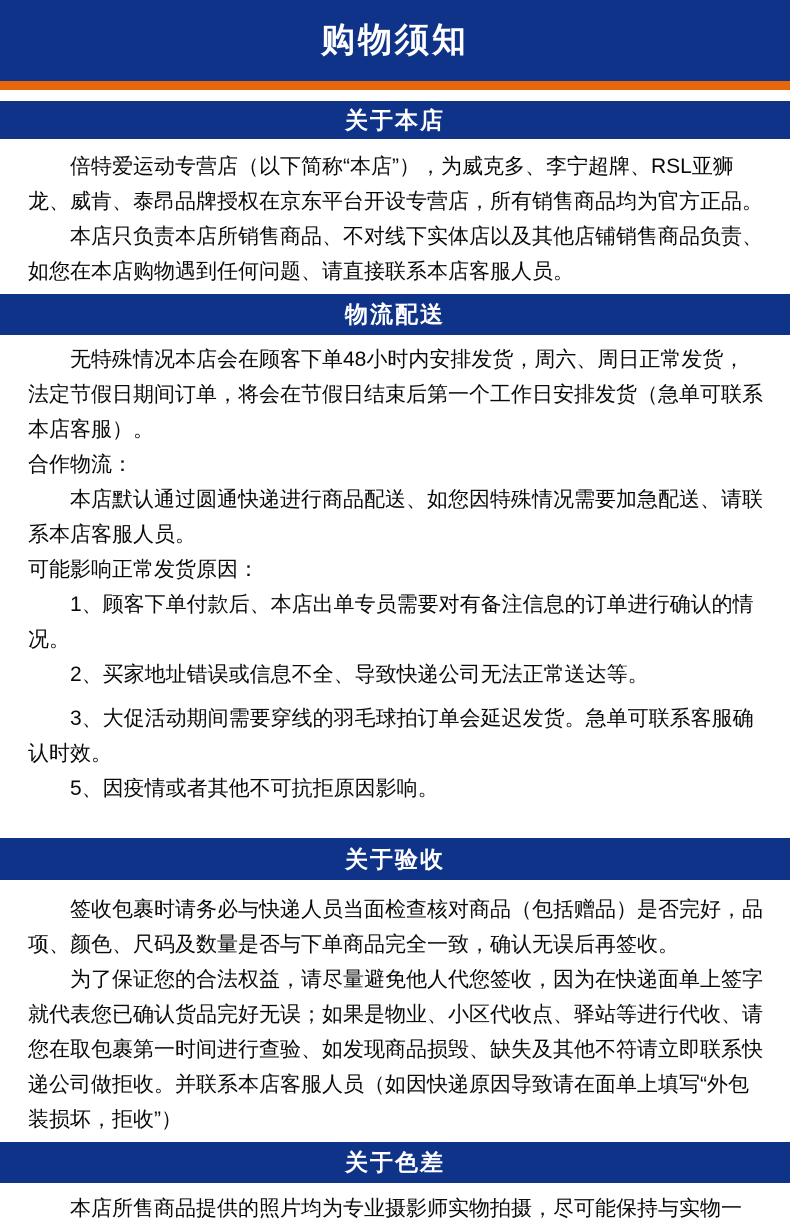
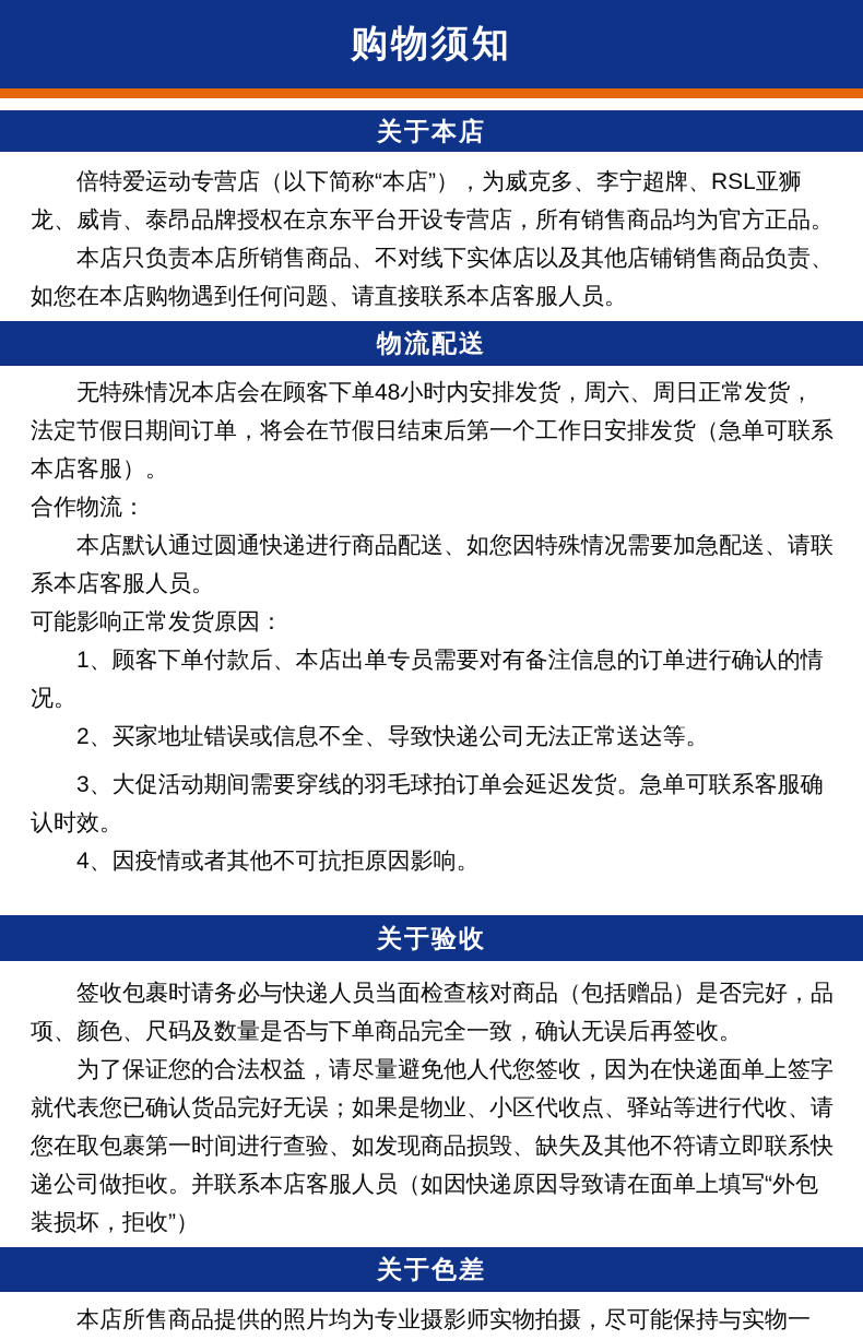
  购物须知
  关于本店
  倍特爱运动专营店（以下简称“本店”），为威克多、李宁超牌、RSL亚狮龙、威肯、泰昂品牌授权在京东平台开设专营店，所有销售商品均为官方正品。
  本店只负责本店所销售商品、不对线下实体店以及其他店铺销售商品负责、如您在本店购物遇到任何问题、请直接联系本店客服人员。
  物流配送
  无特殊情况本店会在顾客下单48小时内安排发货，周六、周日正常发货，法定节假日期间订单，将会在节假日结束后第一个工作日安排发货（急单可联系本店客服）。
  合作物流：
  本店默认通过圆通快递进行商品配送、如您因特殊情况需要加急配送、请联系本店客服人员。
  可能影响正常发货原因：
  1、顾客下单付款后、本店出单专员需要对有备注信息的订单进行确认的情况。
  2、买家地址错误或信息不全、导致快递公司无法正常送达等。
  3、大促活动期间需要穿线的羽毛球拍订单会延迟发货。急单可联系客服确认时效。
- 5、因疫情或者其他不可抗拒原因影响。
+ 4、因疫情或者其他不可抗拒原因影响。
  关于验收
  签收包裹时请务必与快递人员当面检查核对商品（包括赠品）是否完好，品项、颜色、尺码及数量是否与下单商品完全一致，确认无误后再签收。
  为了保证您的合法权益，请尽量避免他人代您签收，因为在快递面单上签字就代表您已确认货品完好无误；如果是物业、小区代收点、驿站等进行代收、请您在取包裹第一时间进行查验、如发现商品损毁、缺失及其他不符请立即联系快递公司做拒收。并联系本店客服人员（如因快递原因导致请在面单上填写“外包装损坏，拒收”）
  关于色差
  本店所售商品提供的照片均为专业摄影师实物拍摄，尽可能保持与实物一
